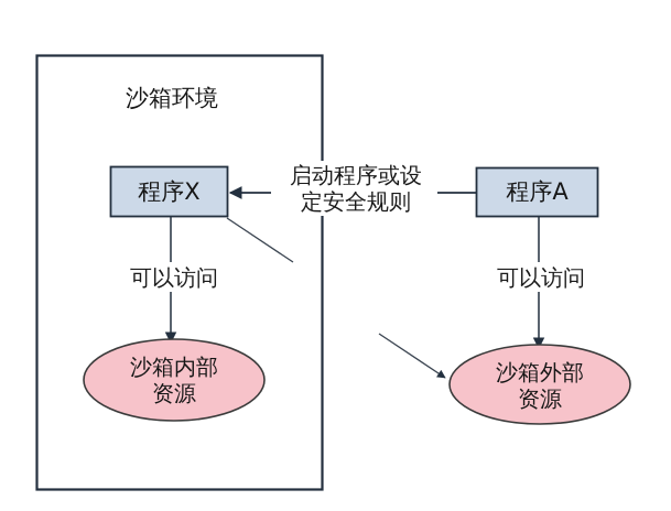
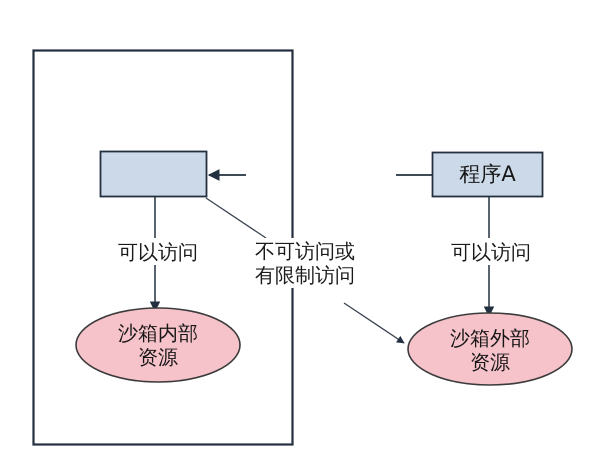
- 沙箱环境
- 程序X
  程序A
  沙箱内部
  资源
  沙箱外部
  资源
- 启动程序或设
- 定安全规则
  可以访问
+ 不可访问或
+ 有限制访问
  可以访问
